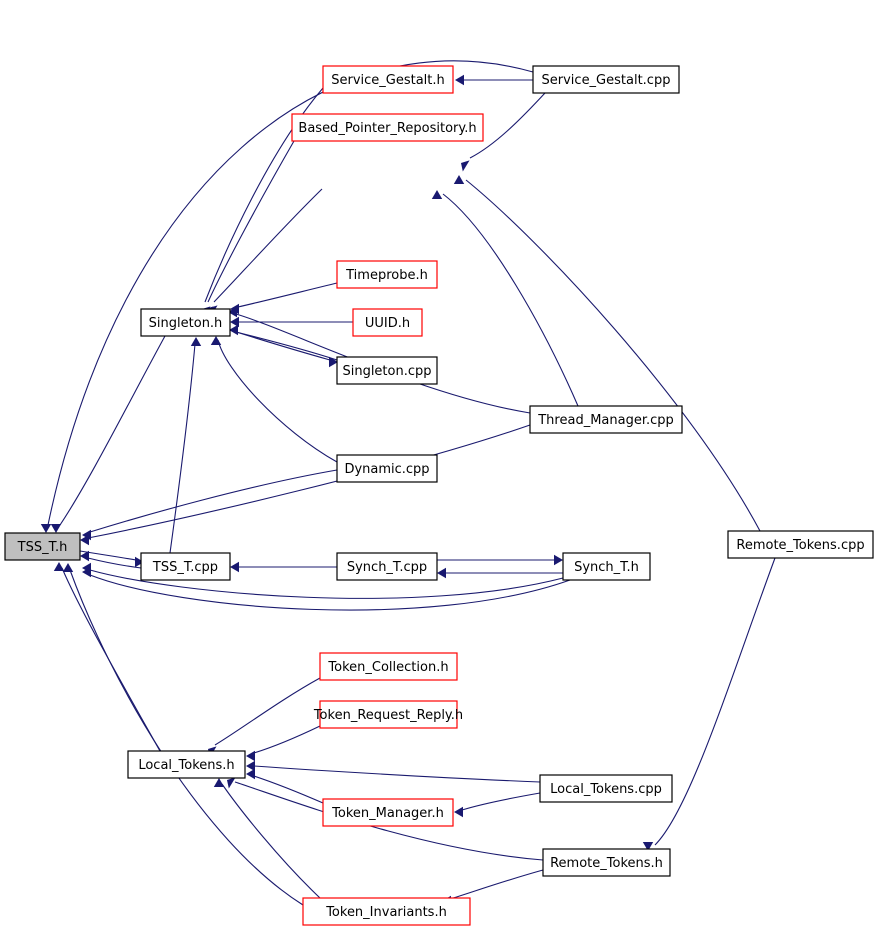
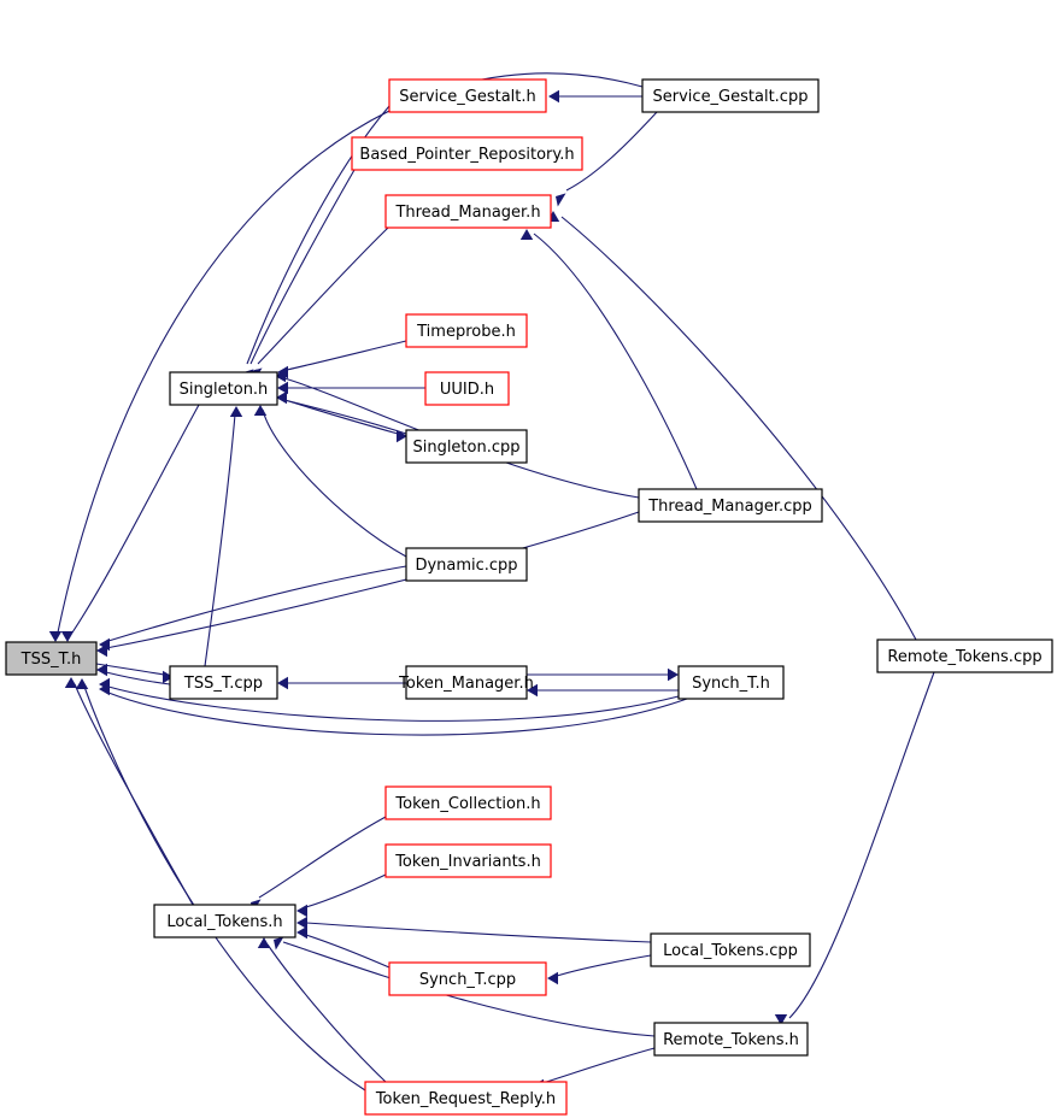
  Service_Gestalt.h
  Service_Gestalt.cpp
  Based_Pointer_Repository.h
+ Thread_Manager.h
  Timeprobe.h
  Singleton.h
  UUID.h
  Singleton.cpp
  Thread_Manager.cpp
  Dynamic.cpp
  TSS_T.h
  Remote_Tokens.cpp
  TSS_T.cpp
- Synch_T.cpp
+ Token_Manager.h
  Synch_T.h
  Token_Collection.h
- Token_Request_Reply.h
+ Token_Invariants.h
  Local_Tokens.h
  Local_Tokens.cpp
- Token_Manager.h
+ Synch_T.cpp
  Remote_Tokens.h
- Token_Invariants.h
+ Token_Request_Reply.h
